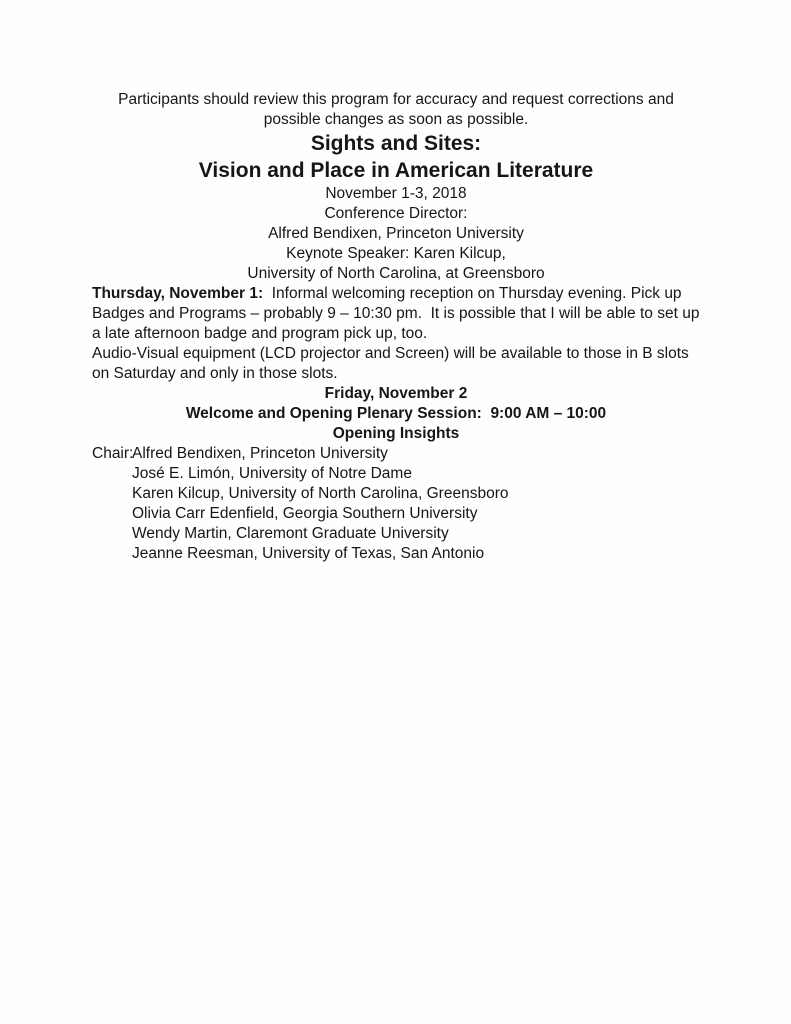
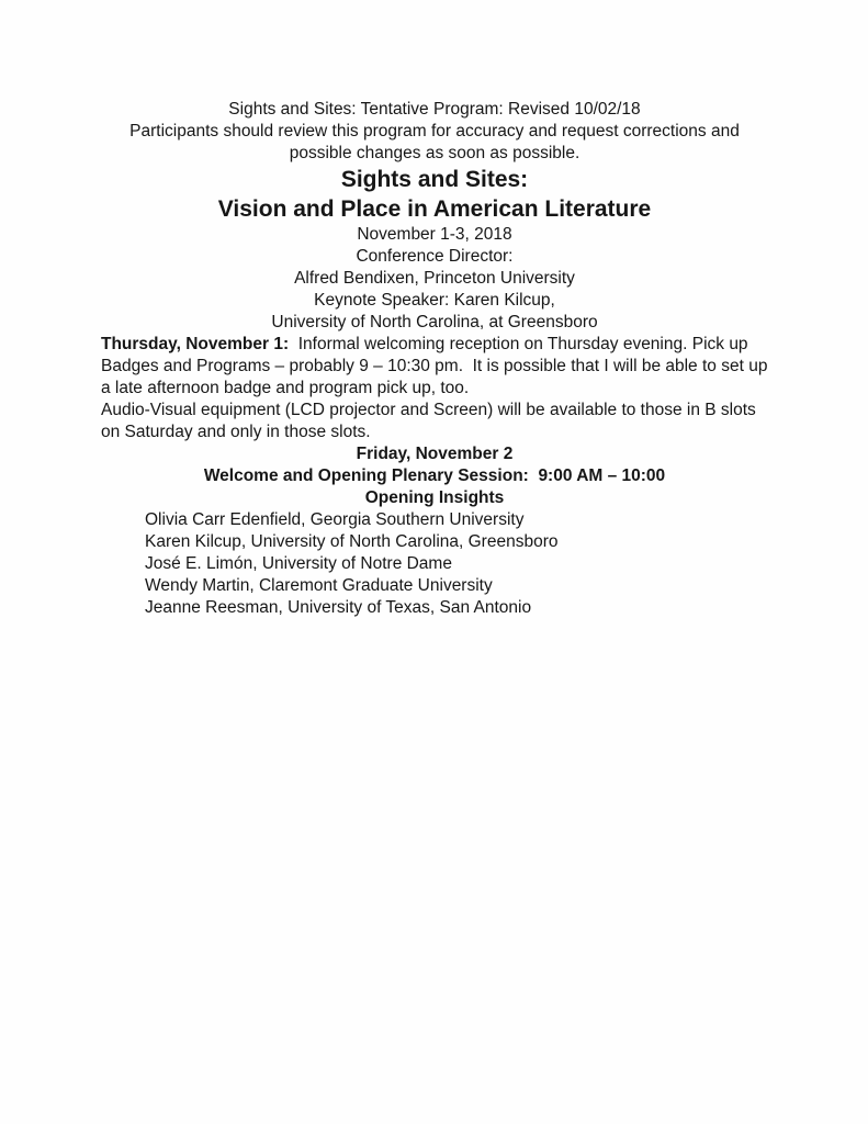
+ Sights and Sites: Tentative Program: Revised 10/02/18
  Participants should review this program for accuracy and request corrections and
  possible changes as soon as possible.
  Sights and Sites:
  Vision and Place in American Literature
  November 1-3, 2018
  Conference Director:
  Alfred Bendixen, Princeton University
  Keynote Speaker: Karen Kilcup,
  University of North Carolina, at Greensboro
  Thursday, November 1: Informal welcoming reception on Thursday evening. Pick up Badges and Programs – probably 9 – 10:30 pm. It is possible that I will be able to set up a late afternoon badge and program pick up, too.
  Audio-Visual equipment (LCD projector and Screen) will be available to those in B slots on Saturday and only in those slots.
  Friday, November 2
  Welcome and Opening Plenary Session: 9:00 AM – 10:00
  Opening Insights
- Chair:Alfred Bendixen, Princeton University
- José E. Limón, University of Notre Dame
+ Olivia Carr Edenfield, Georgia Southern University
  Karen Kilcup, University of North Carolina, Greensboro
- Olivia Carr Edenfield, Georgia Southern University
+ José E. Limón, University of Notre Dame
  Wendy Martin, Claremont Graduate University
  Jeanne Reesman, University of Texas, San Antonio
